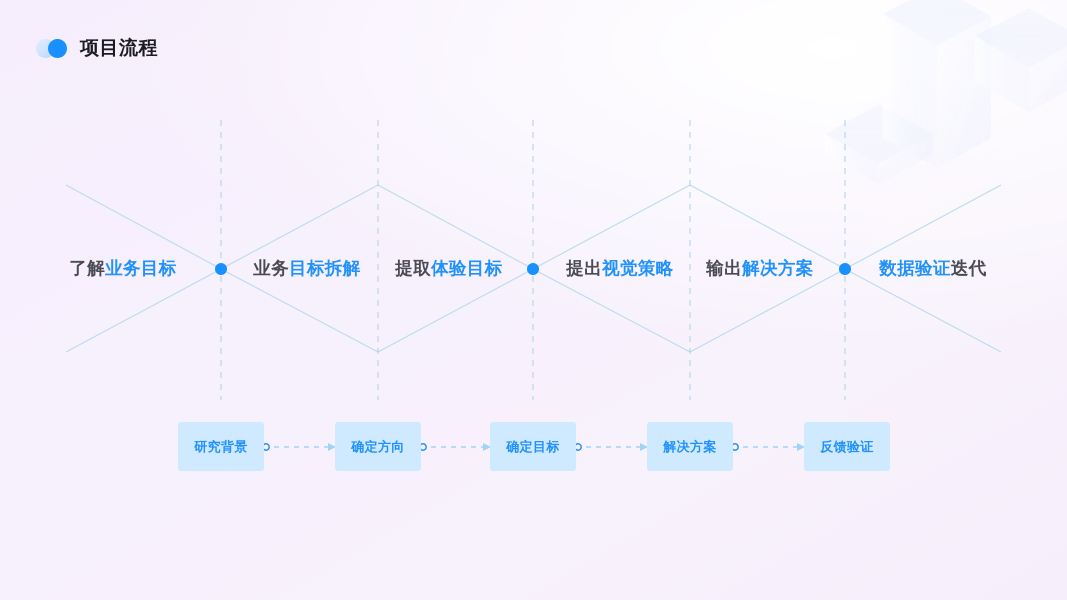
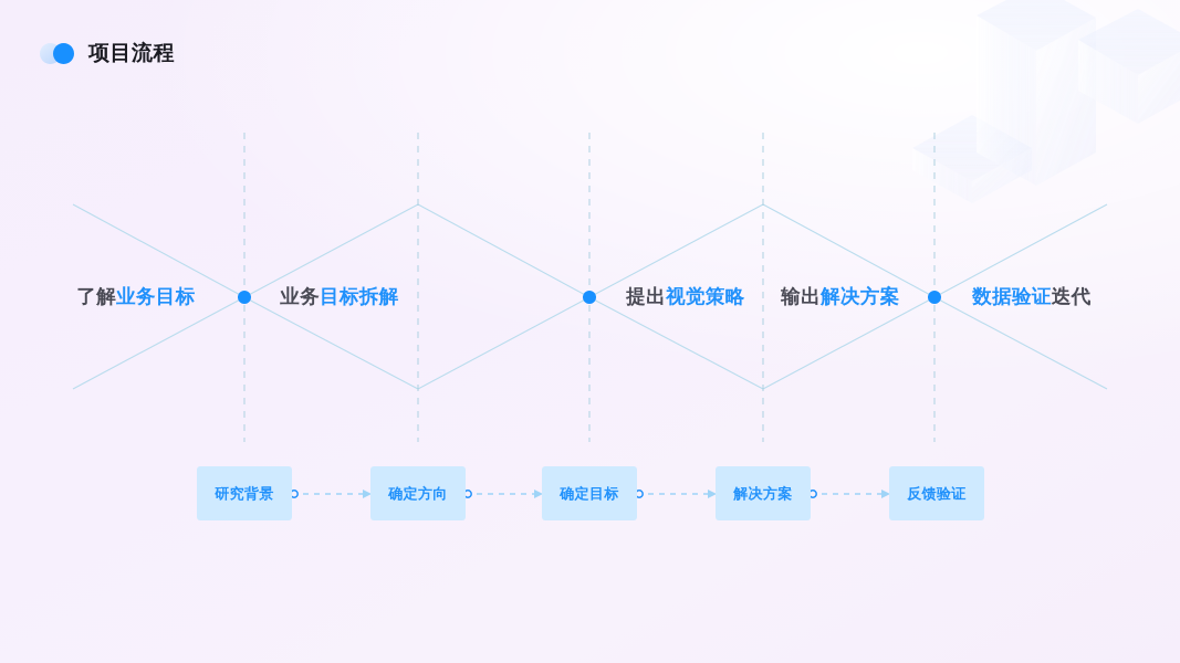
  项目流程
  了解业务目标
  业务目标拆解
- 提取体验目标
  提出视觉策略
  输出解决方案
  数据验证迭代
  研究背景
  确定方向
  确定目标
  解决方案
  反馈验证
